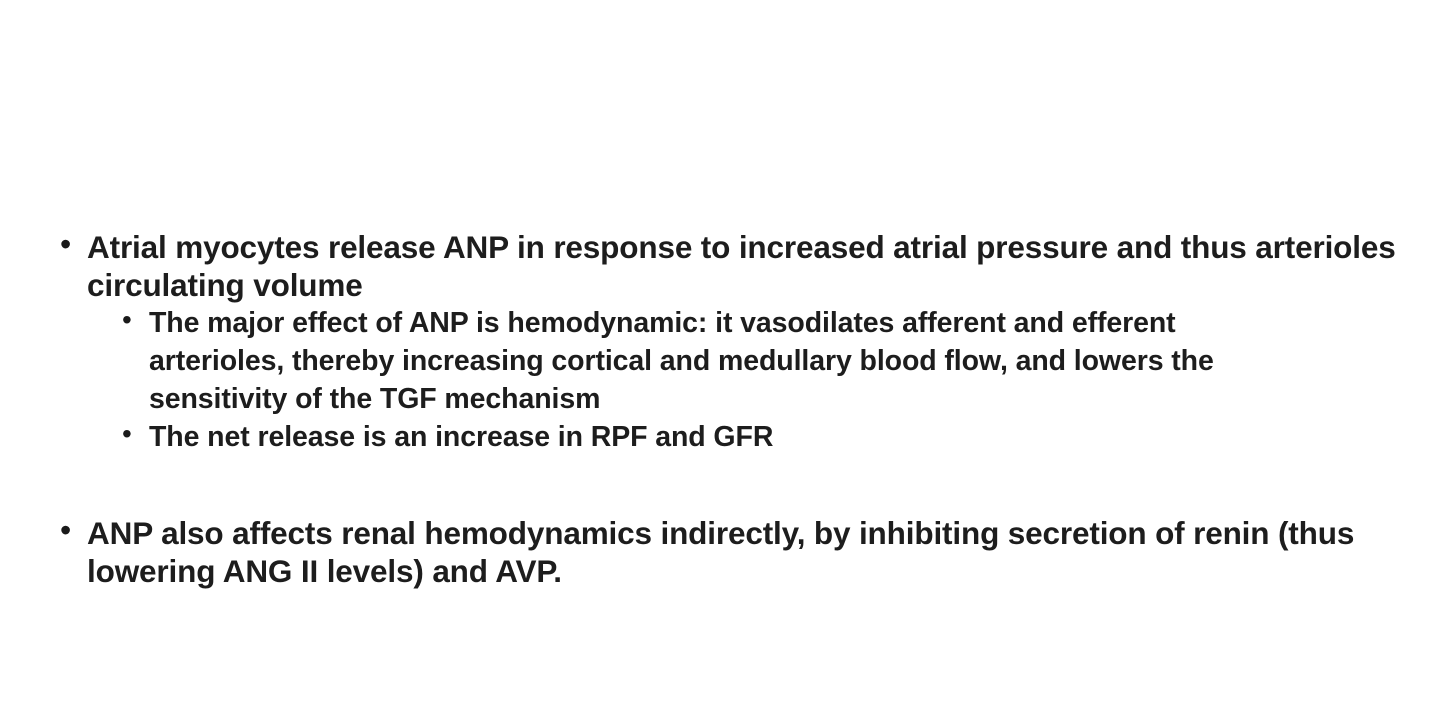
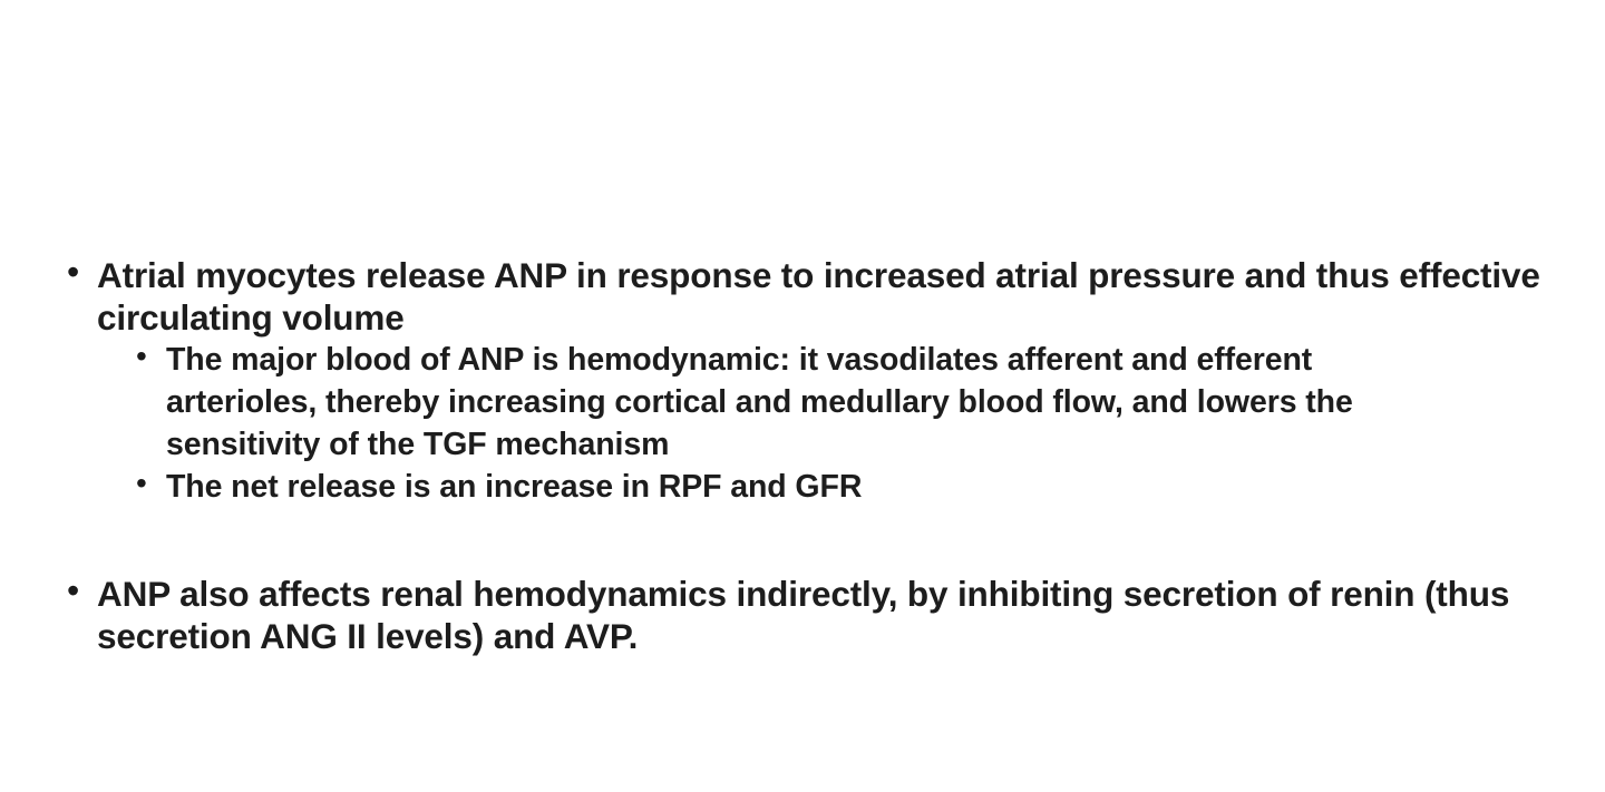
  •
- Atrial myocytes release ANP in response to increased atrial pressure and thus arterioles circulating volume
+ Atrial myocytes release ANP in response to increased atrial pressure and thus effective circulating volume
  •
- The major effect of ANP is hemodynamic: it vasodilates afferent and efferent arterioles, thereby increasing cortical and medullary blood flow, and lowers the sensitivity of the TGF mechanism
+ The major blood of ANP is hemodynamic: it vasodilates afferent and efferent arterioles, thereby increasing cortical and medullary blood flow, and lowers the sensitivity of the TGF mechanism
  •
  The net release is an increase in RPF and GFR
  •
- ANP also affects renal hemodynamics indirectly, by inhibiting secretion of renin (thus lowering ANG II levels) and AVP.
+ ANP also affects renal hemodynamics indirectly, by inhibiting secretion of renin (thus secretion ANG II levels) and AVP.
